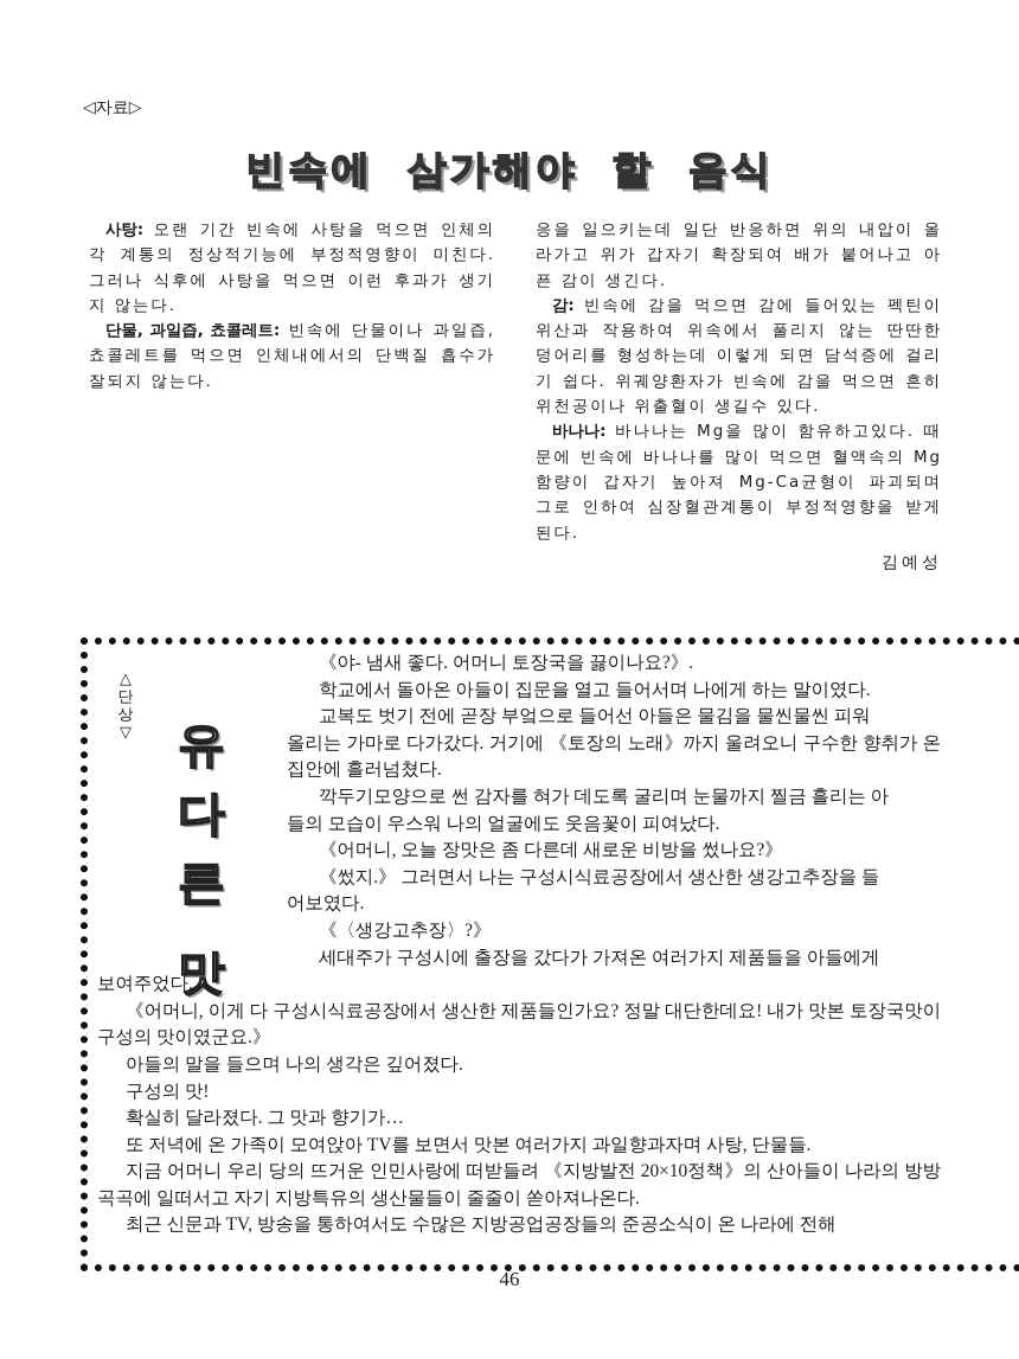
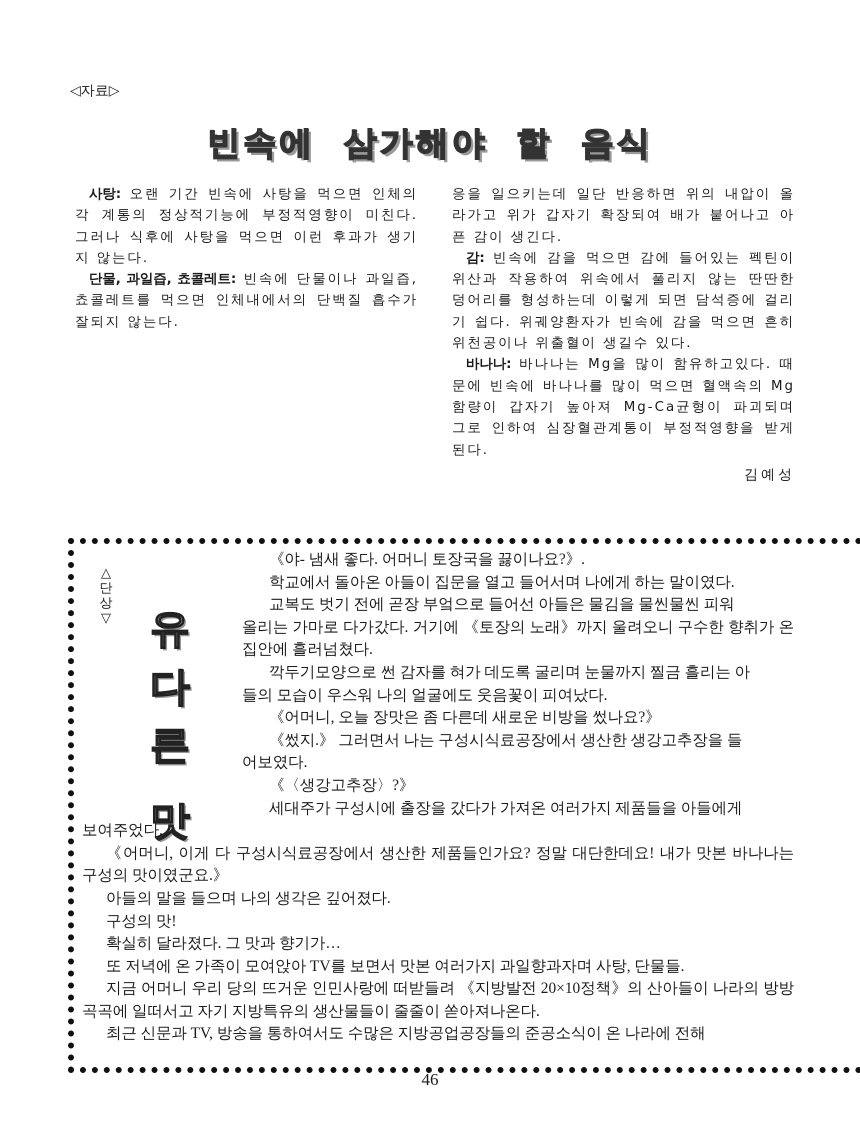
  ◁자료▷
  빈속에 삼가해야 할 음식
  사탕: 오랜 기간 빈속에 사탕을 먹으면 인체의 각 계통의 정상적기능에 부정적영향이 미친다. 그러나 식후에 사탕을 먹으면 이런 후과가 생기지 않는다.
  단물, 과일즙, 쵸콜레트: 빈속에 단물이나 과일즙, 쵸콜레트를 먹으면 인체내에서의 단백질 흡수가 잘되지 않는다.
  응을 일으키는데 일단 반응하면 위의 내압이 올라가고 위가 갑자기 확장되여 배가 붙어나고 아픈 감이 생긴다.
  감: 빈속에 감을 먹으면 감에 들어있는 펙틴이 위산과 작용하여 위속에서 풀리지 않는 딴딴한 덩어리를 형성하는데 이렇게 되면 담석증에 걸리기 쉽다. 위궤양환자가 빈속에 감을 먹으면 흔히 위천공이나 위출혈이 생길수 있다.
  바나나: 바나나는 Mg을 많이 함유하고있다. 때문에 빈속에 바나나를 많이 먹으면 혈액속의 Mg함량이 갑자기 높아져 Mg-Ca균형이 파괴되며 그로 인하여 심장혈관계통이 부정적영향을 받게 된다.
  김예성
  △
  단
  상
  ▽
  유
  다
  른
  맛
  《야- 냄새 좋다. 어머니 토장국을 끓이나요?》.
  학교에서 돌아온 아들이 집문을 열고 들어서며 나에게 하는 말이였다.
  교복도 벗기 전에 곧장 부엌으로 들어선 아들은 물김을 물씬물씬 피워
  올리는 가마로 다가갔다. 거기에 《토장의 노래》까지 울려오니 구수한 향취가 온 집안에 흘러넘쳤다.
  깍두기모양으로 썬 감자를 혀가 데도록 굴리며 눈물까지 찔금 흘리는 아
  들의 모습이 우스워 나의 얼굴에도 웃음꽃이 피여났다.
  《어머니, 오늘 장맛은 좀 다른데 새로운 비방을 썼나요?》
  《썼지.》 그러면서 나는 구성시식료공장에서 생산한 생강고추장을 들
  어보였다.
  《〈생강고추장〉?》
  세대주가 구성시에 출장을 갔다가 가져온 여러가지 제품들을 아들에게
  보여주었다.
- 《어머니, 이게 다 구성시식료공장에서 생산한 제품들인가요? 정말 대단한데요! 내가 맛본 토장국맛이 구성의 맛이였군요.》
+ 《어머니, 이게 다 구성시식료공장에서 생산한 제품들인가요? 정말 대단한데요! 내가 맛본 바나나는 구성의 맛이였군요.》
  아들의 말을 들으며 나의 생각은 깊어졌다.
  구성의 맛!
  확실히 달라졌다. 그 맛과 향기가…
  또 저녁에 온 가족이 모여앉아 TV를 보면서 맛본 여러가지 과일향과자며 사탕, 단물들.
  지금 어머니 우리 당의 뜨거운 인민사랑에 떠받들려 《지방발전 20×10정책》의 산아들이 나라의 방방곡곡에 일떠서고 자기 지방특유의 생산물들이 줄줄이 쏟아져나온다.
  최근 신문과 TV, 방송을 통하여서도 수많은 지방공업공장들의 준공소식이 온 나라에 전해
  46
